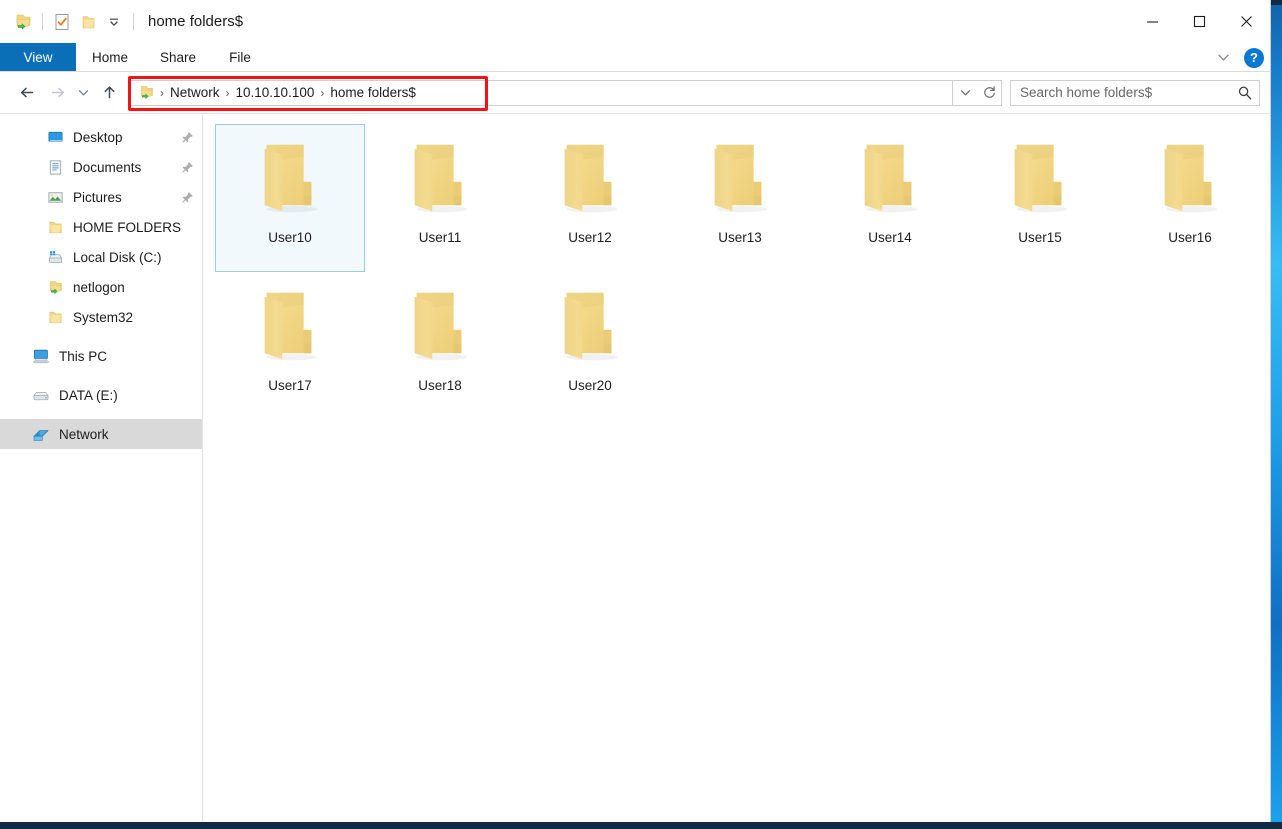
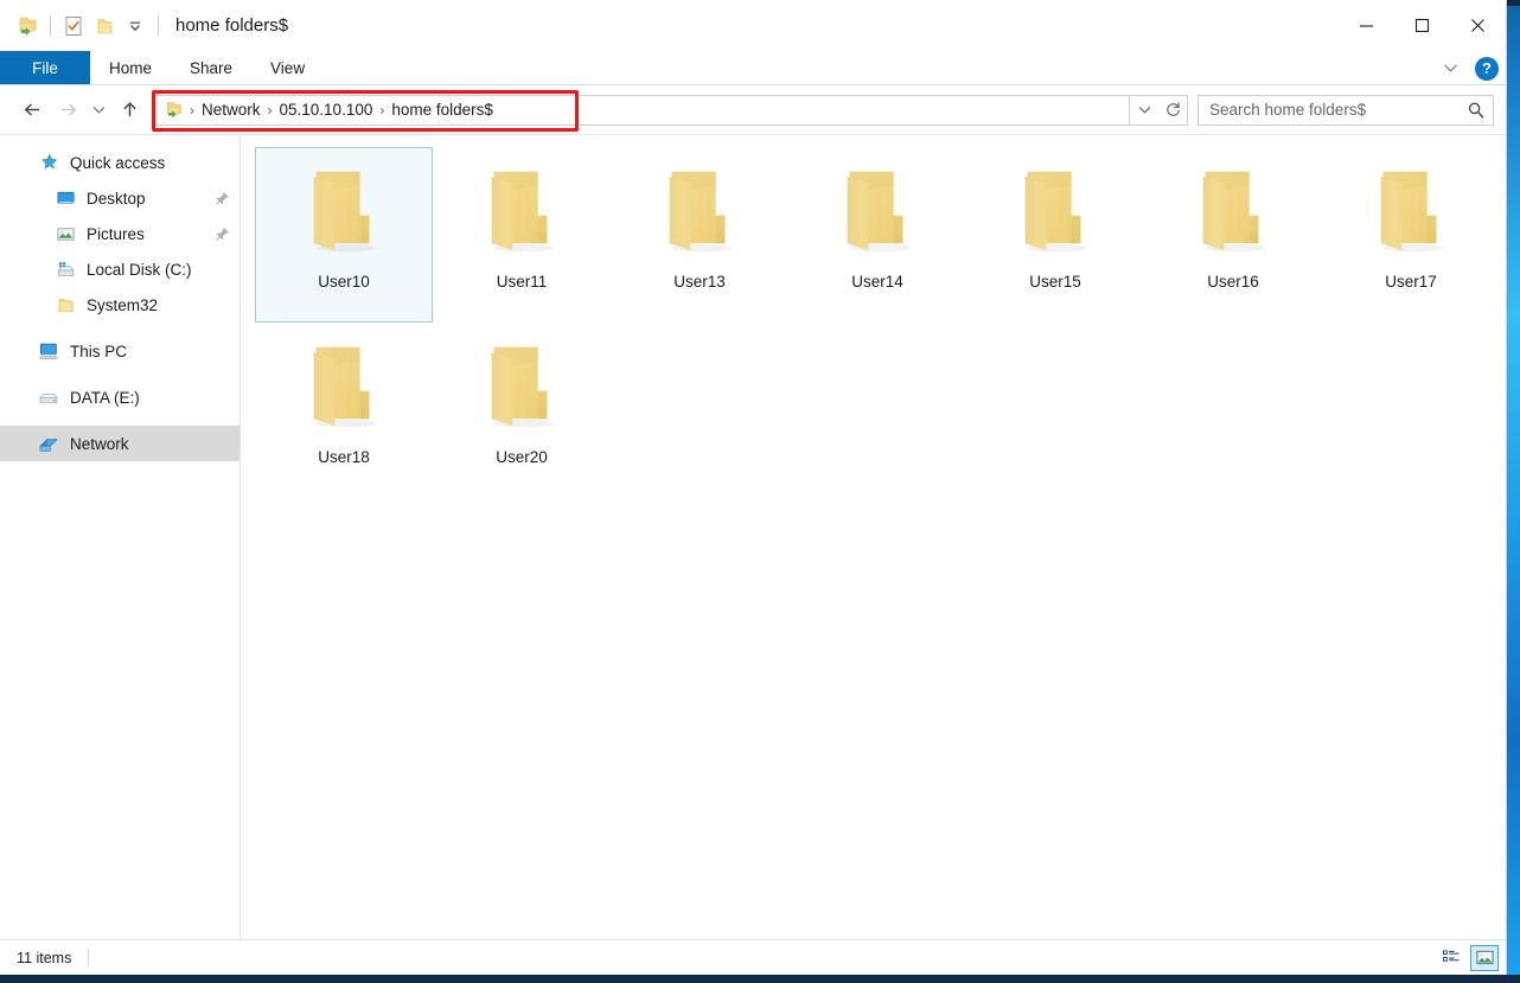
  home folders$
- View
+ File
  Home
  Share
- File
+ View
  ?
  ›
  Network
  ›
- 10.10.10.100
+ 05.10.10.100
  ›
  home folders$
  Search home folders$
+ Quick access
  Desktop
- Documents
  Pictures
- HOME FOLDERS
  Local Disk (C:)
- netlogon
  System32
  This PC
  DATA (E:)
  Network
  User10
  User11
- User12
  User13
  User14
  User15
  User16
  User17
  User18
  User20
+ 11 items
